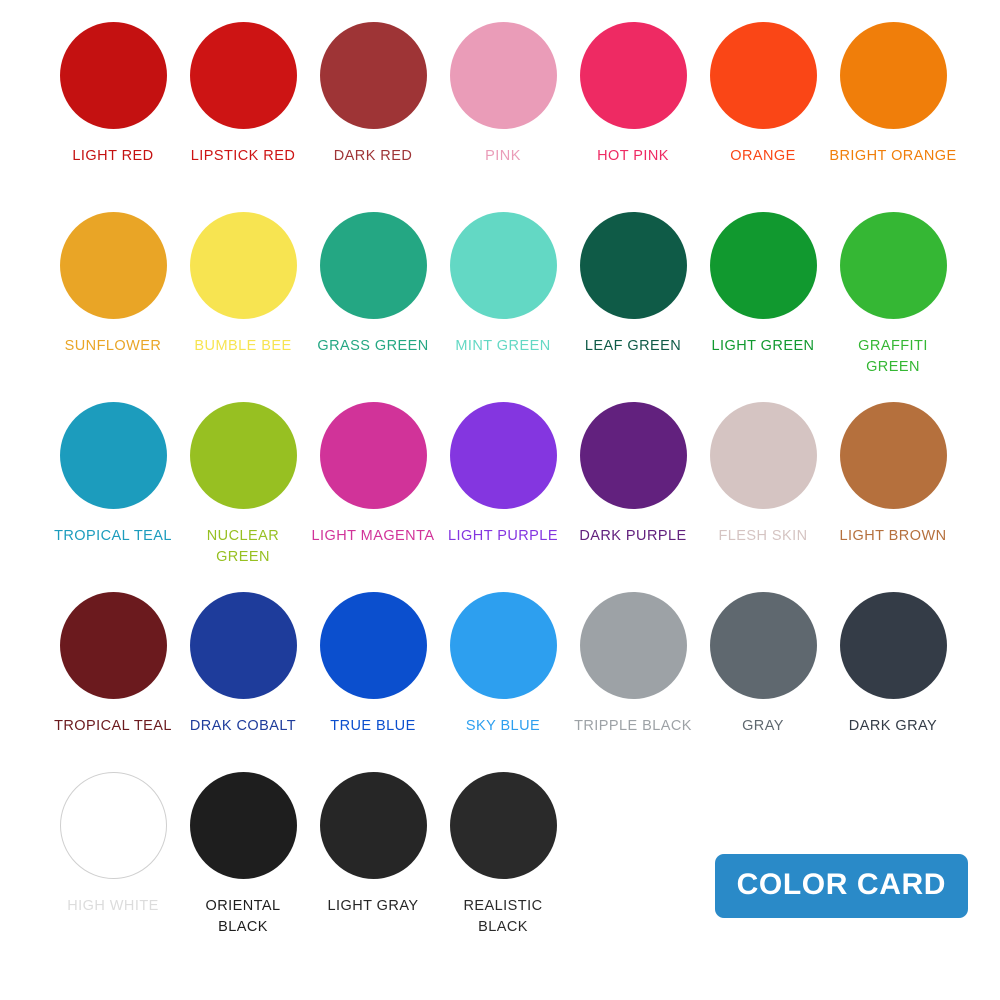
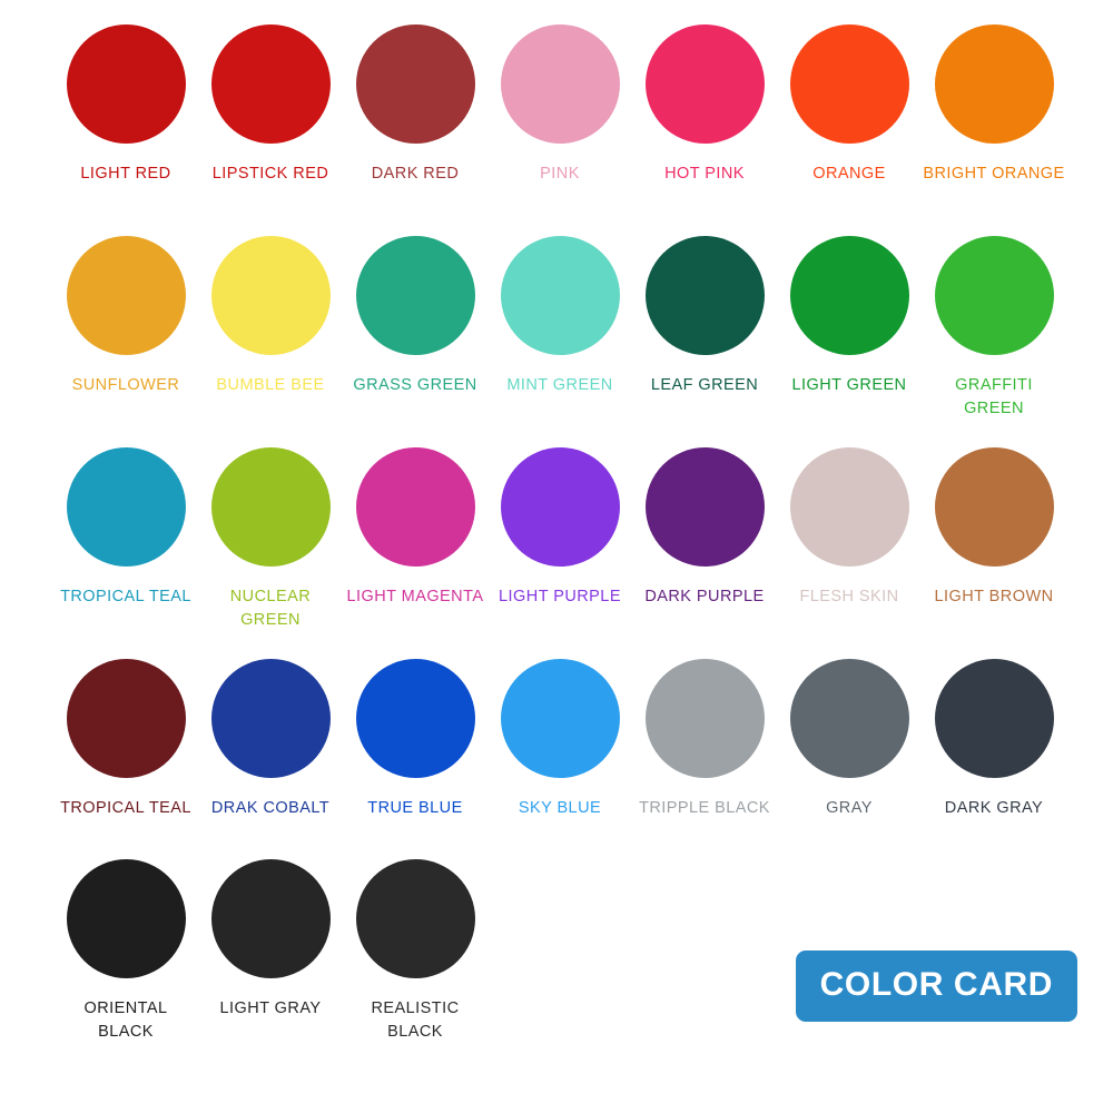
  LIGHT RED
  LIPSTICK RED
  DARK RED
  PINK
  HOT PINK
  ORANGE
  BRIGHT ORANGE
  SUNFLOWER
  BUMBLE BEE
  GRASS GREEN
  MINT GREEN
  LEAF GREEN
  LIGHT GREEN
  GRAFFITI GREEN
  TROPICAL TEAL
  NUCLEAR GREEN
  LIGHT MAGENTA
  LIGHT PURPLE
  DARK PURPLE
  FLESH SKIN
  LIGHT BROWN
  TROPICAL TEAL
  DRAK COBALT
  TRUE BLUE
  SKY BLUE
  TRIPPLE BLACK
  GRAY
  DARK GRAY
- HIGH WHITE
  ORIENTAL BLACK
  LIGHT GRAY
  REALISTIC BLACK
  COLOR CARD
